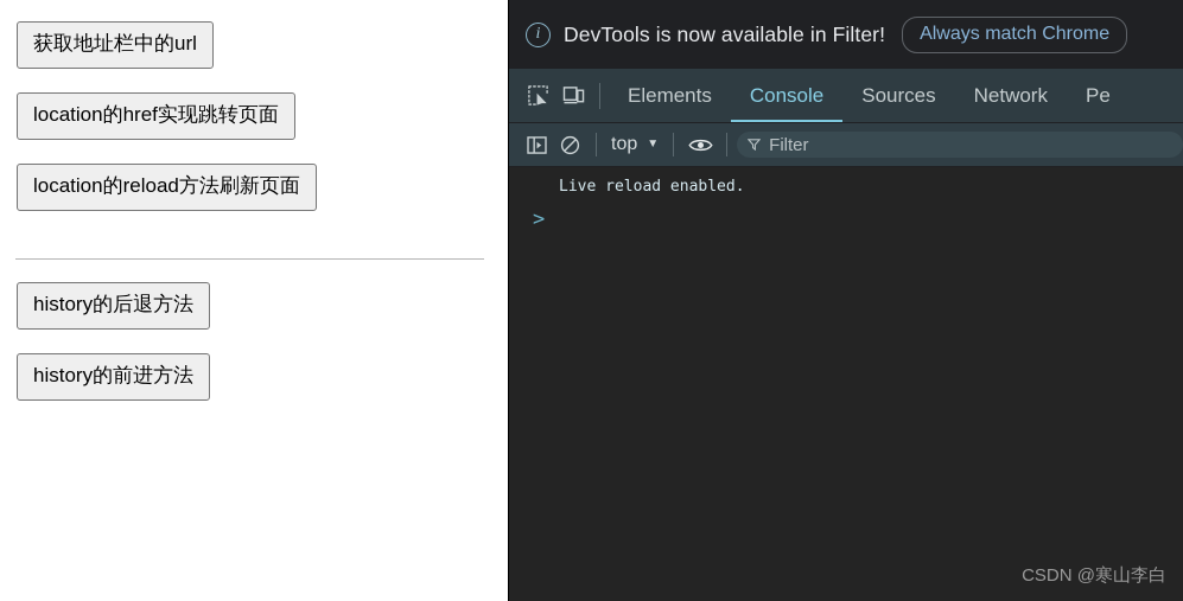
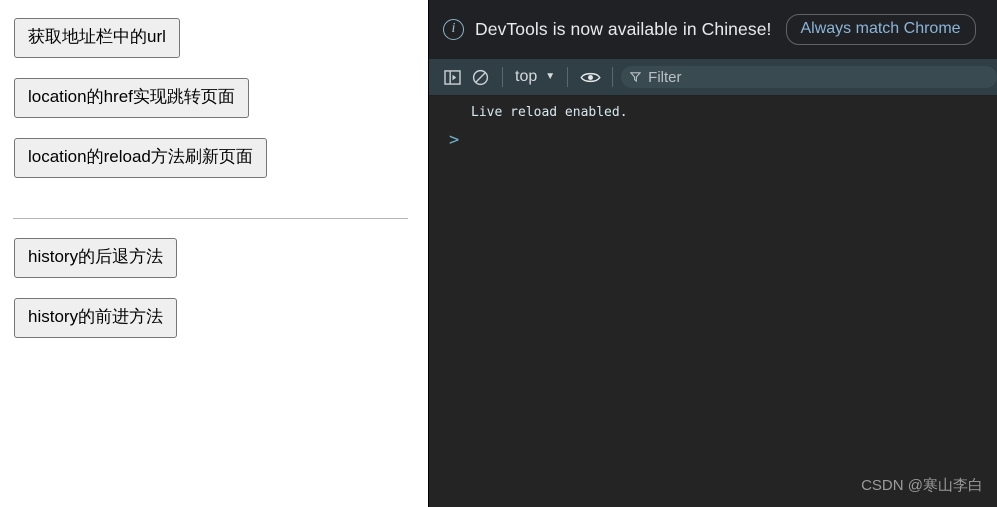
  获取地址栏中的url
  location的href实现跳转页面
  location的reload方法刷新页面
  history的后退方法
  history的前进方法
  i
- DevTools is now available in Filter!
+ DevTools is now available in Chinese!
  Always match Chrome
- Elements
- Console
- Sources
- Network
- Pe
  top
  ▼
  Filter
  Live reload enabled.
  >
  CSDN @寒山李白
